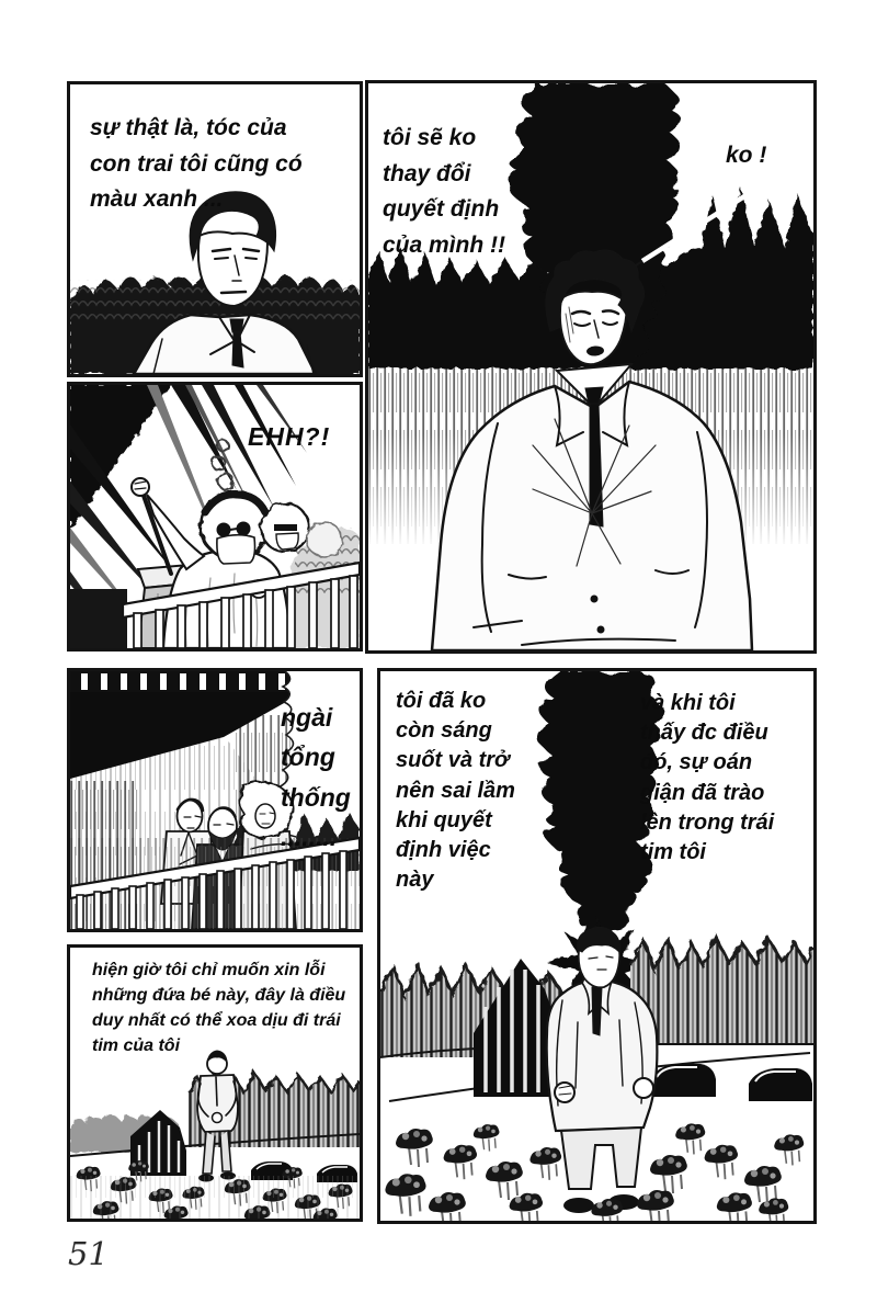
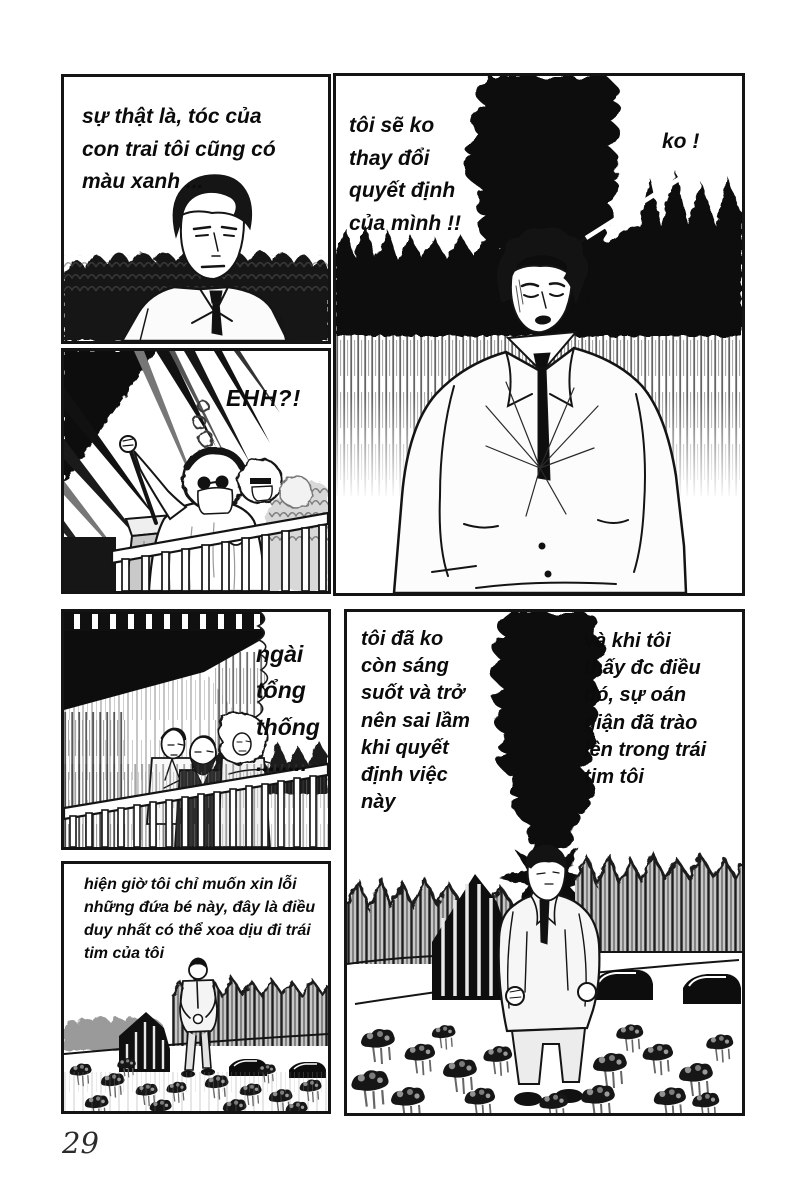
  sự thật là, tóc của
  con trai tôi cũng có
  màu xanh ...
  tôi sẽ ko
  thay đổi
  quyết định
  của mình !!
  ko !
  EHH?!
  ngài
  tổng
  thống
  ........
  tôi đã ko
  còn sáng
  suốt và trở
  nên sai lầm
  khi quyết
  định việc
  này
  và khi tôi
  thấy đc điều
  đó, sự oán
  giận đã trào
  lên trong trái
  tim tôi
  hiện giờ tôi chỉ muốn xin lỗi
  những đứa bé này, đây là điều
  duy nhất có thể xoa dịu đi trái
  tim của tôi
- 51
+ 29
